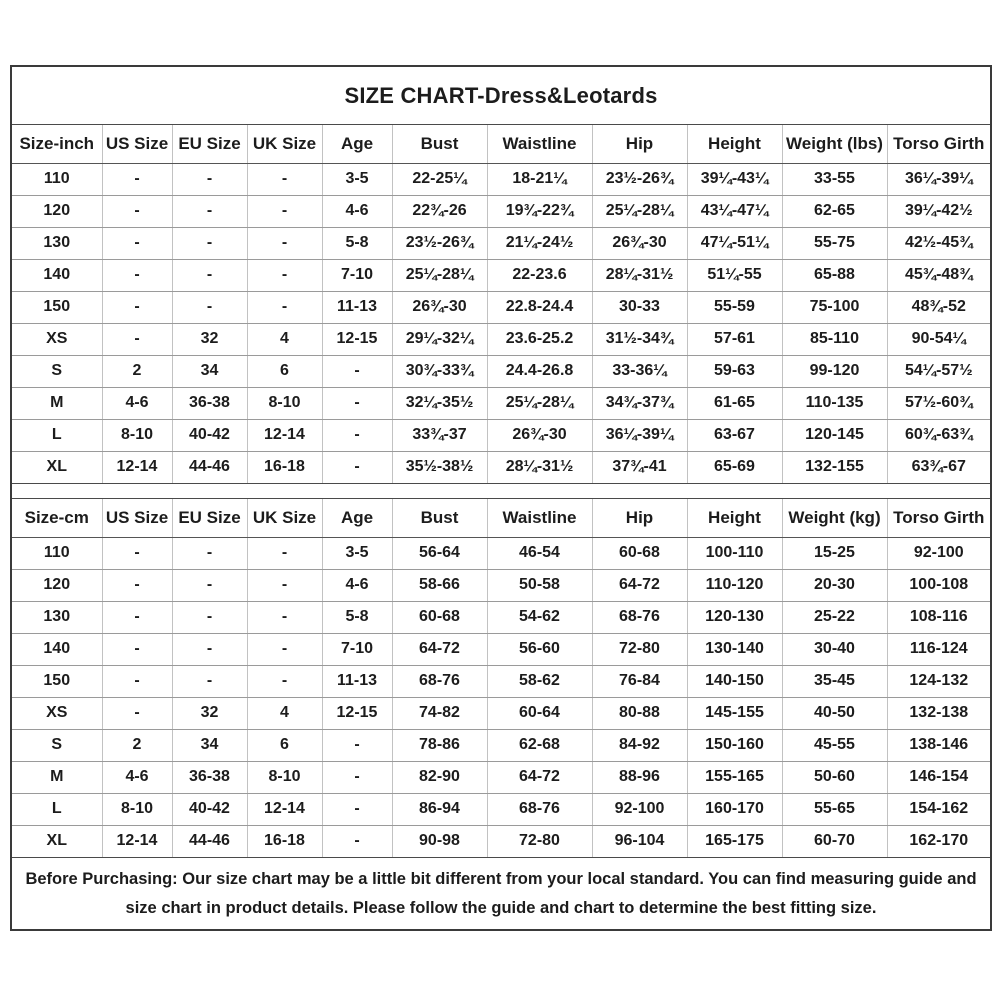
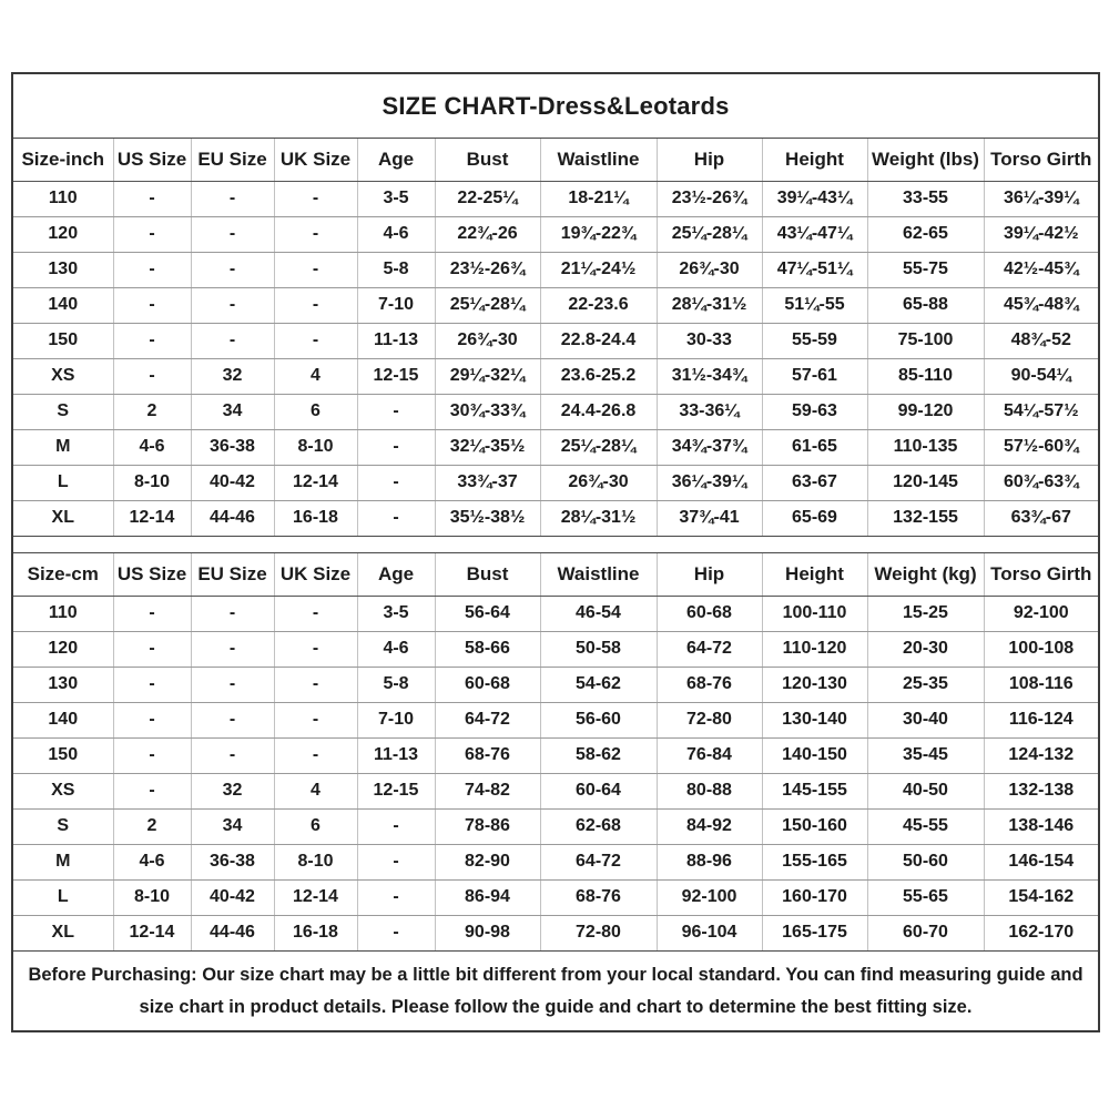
  SIZE CHART-Dress&Leotards
  Size-inch	US Size	EU Size	UK Size	Age	Bust	Waistline	Hip	Height	Weight (lbs)	Torso Girth
  110	-	-	-	3-5	22-25¼	18-21¼	23½-26¾	39¼-43¼	33-55	36¼-39¼
  120	-	-	-	4-6	22¾-26	19¾-22¾	25¼-28¼	43¼-47¼	62-65	39¼-42½
  130	-	-	-	5-8	23½-26¾	21¼-24½	26¾-30	47¼-51¼	55-75	42½-45¾
  140	-	-	-	7-10	25¼-28¼	22-23.6	28¼-31½	51¼-55	65-88	45¾-48¾
  150	-	-	-	11-13	26¾-30	22.8-24.4	30-33	55-59	75-100	48¾-52
  XS	-	32	4	12-15	29¼-32¼	23.6-25.2	31½-34¾	57-61	85-110	90-54¼
  S	2	34	6	-	30¾-33¾	24.4-26.8	33-36¼	59-63	99-120	54¼-57½
  M	4-6	36-38	8-10	-	32¼-35½	25¼-28¼	34¾-37¾	61-65	110-135	57½-60¾
  L	8-10	40-42	12-14	-	33¾-37	26¾-30	36¼-39¼	63-67	120-145	60¾-63¾
  XL	12-14	44-46	16-18	-	35½-38½	28¼-31½	37¾-41	65-69	132-155	63¾-67
  Size-cm	US Size	EU Size	UK Size	Age	Bust	Waistline	Hip	Height	Weight (kg)	Torso Girth
  110	-	-	-	3-5	56-64	46-54	60-68	100-110	15-25	92-100
  120	-	-	-	4-6	58-66	50-58	64-72	110-120	20-30	100-108
- 130	-	-	-	5-8	60-68	54-62	68-76	120-130	25-22	108-116
+ 130	-	-	-	5-8	60-68	54-62	68-76	120-130	25-35	108-116
  140	-	-	-	7-10	64-72	56-60	72-80	130-140	30-40	116-124
  150	-	-	-	11-13	68-76	58-62	76-84	140-150	35-45	124-132
  XS	-	32	4	12-15	74-82	60-64	80-88	145-155	40-50	132-138
  S	2	34	6	-	78-86	62-68	84-92	150-160	45-55	138-146
  M	4-6	36-38	8-10	-	82-90	64-72	88-96	155-165	50-60	146-154
  L	8-10	40-42	12-14	-	86-94	68-76	92-100	160-170	55-65	154-162
  XL	12-14	44-46	16-18	-	90-98	72-80	96-104	165-175	60-70	162-170
  Before Purchasing: Our size chart may be a little bit different from your local standard. You can find measuring guide and
  size chart in product details. Please follow the guide and chart to determine the best fitting size.
